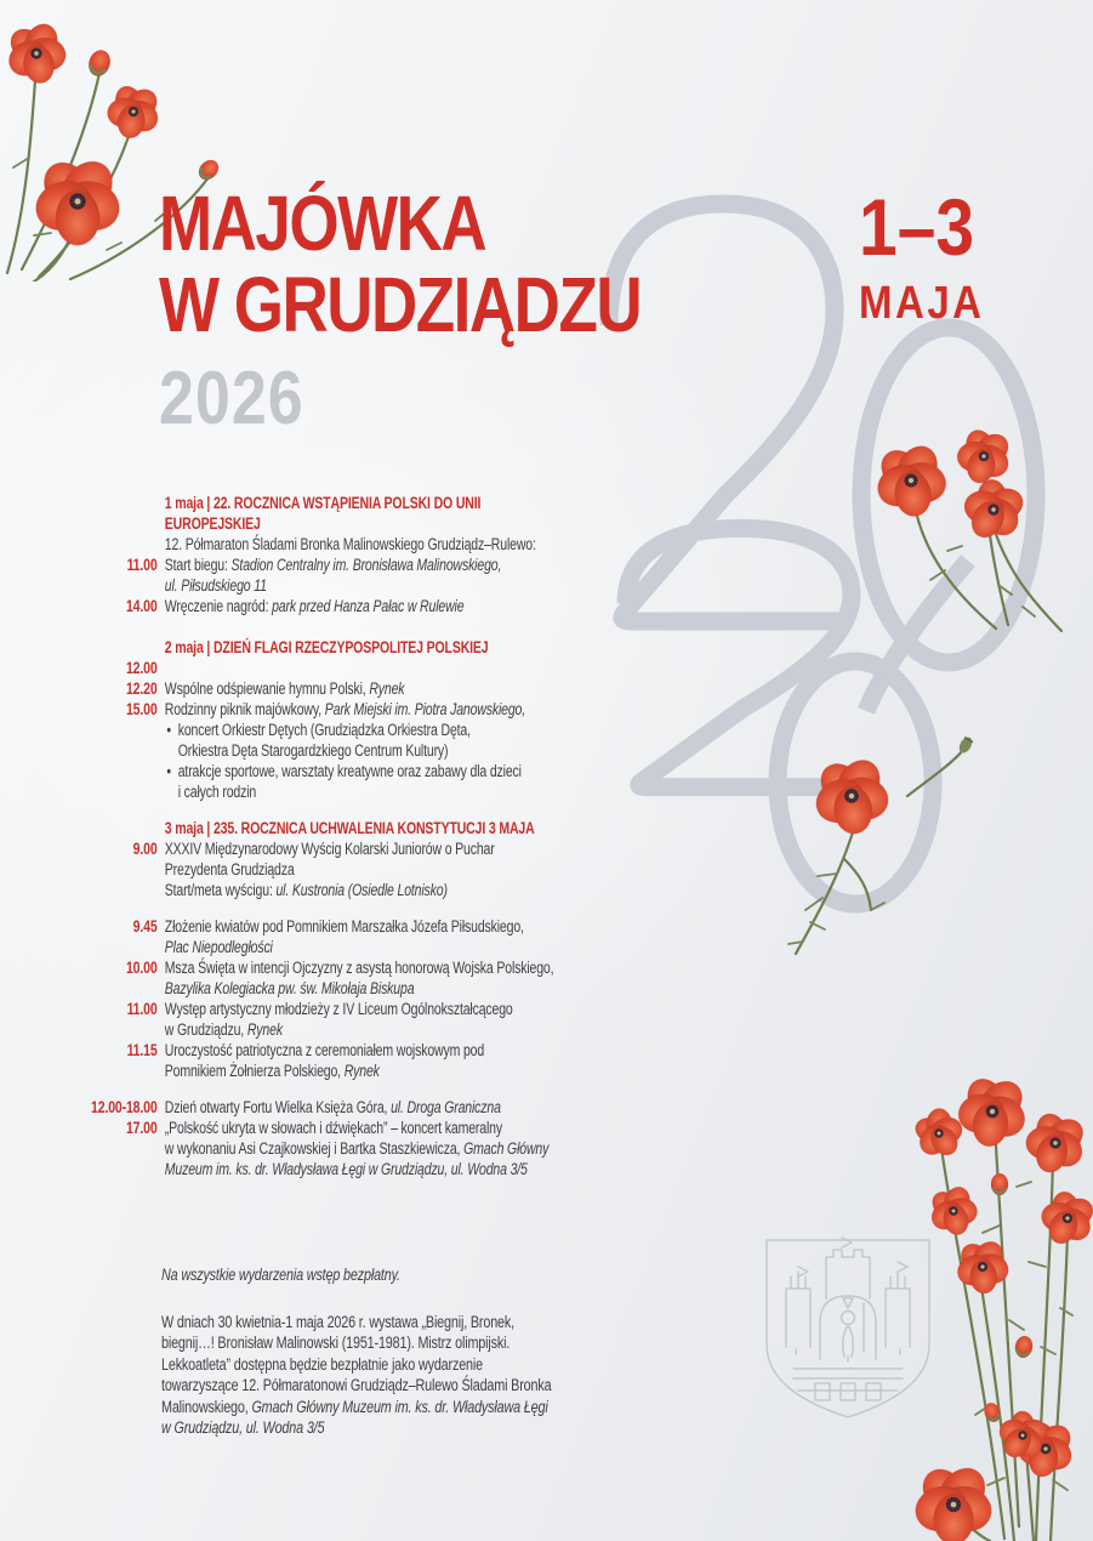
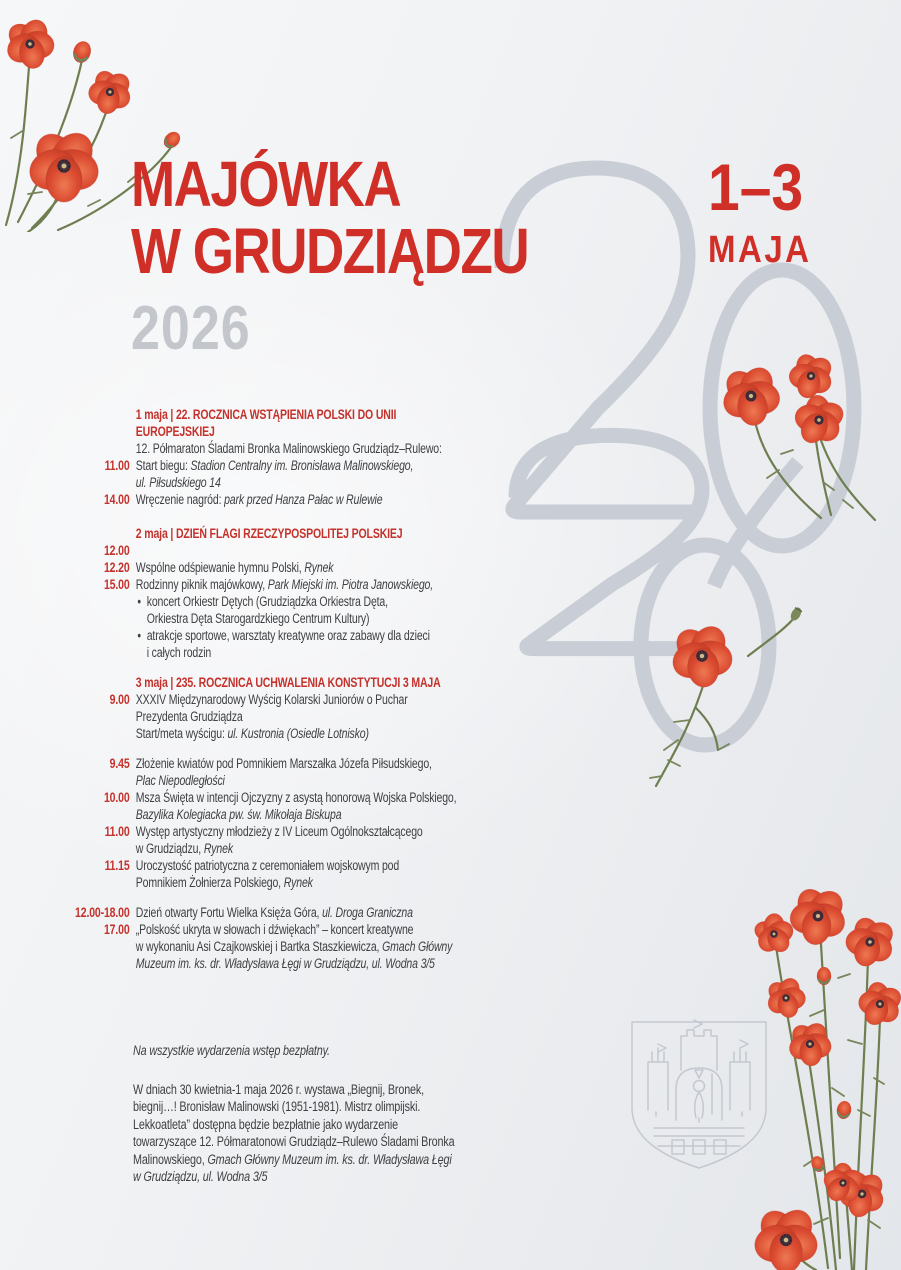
  MAJÓWKA
  W GRUDZIĄDZU
  2026
  1–3
  MAJA
  1 maja | 22. ROCZNICA WSTĄPIENIA POLSKI DO UNII
  EUROPEJSKIEJ
  12. Półmaraton Śladami Bronka Malinowskiego Grudziądz–Rulewo:
  11.00
  Start biegu: Stadion Centralny im. Bronisława Malinowskiego,
- ul. Piłsudskiego 11
+ ul. Piłsudskiego 14
  14.00
  Wręczenie nagród: park przed Hanza Pałac w Rulewie
  2 maja | DZIEŃ FLAGI RZECZYPOSPOLITEJ POLSKIEJ
  12.00
  12.20
  Wspólne odśpiewanie hymnu Polski, Rynek
  15.00
  Rodzinny piknik majówkowy, Park Miejski im. Piotra Janowskiego,
  •
  koncert Orkiestr Dętych (Grudziądzka Orkiestra Dęta,
  Orkiestra Dęta Starogardzkiego Centrum Kultury)
  •
  atrakcje sportowe, warsztaty kreatywne oraz zabawy dla dzieci
  i całych rodzin
  3 maja | 235. ROCZNICA UCHWALENIA KONSTYTUCJI 3 MAJA
  9.00
  XXXIV Międzynarodowy Wyścig Kolarski Juniorów o Puchar
  Prezydenta Grudziądza
  Start/meta wyścigu: ul. Kustronia (Osiedle Lotnisko)
  9.45
  Złożenie kwiatów pod Pomnikiem Marszałka Józefa Piłsudskiego,
  Plac Niepodległości
  10.00
  Msza Święta w intencji Ojczyzny z asystą honorową Wojska Polskiego,
  Bazylika Kolegiacka pw. św. Mikołaja Biskupa
  11.00
  Występ artystyczny młodzieży z IV Liceum Ogólnokształcącego
  w Grudziądzu, Rynek
  11.15
  Uroczystość patriotyczna z ceremoniałem wojskowym pod
  Pomnikiem Żołnierza Polskiego, Rynek
  12.00-18.00
  Dzień otwarty Fortu Wielka Księża Góra, ul. Droga Graniczna
  17.00
- „Polskość ukryta w słowach i dźwiękach” – koncert kameralny
+ „Polskość ukryta w słowach i dźwiękach” – koncert kreatywne
  w wykonaniu Asi Czajkowskiej i Bartka Staszkiewicza, Gmach Główny
  Muzeum im. ks. dr. Władysława Łęgi w Grudziądzu, ul. Wodna 3/5
  Na wszystkie wydarzenia wstęp bezpłatny.
  W dniach 30 kwietnia-1 maja 2026 r. wystawa „Biegnij, Bronek,
  biegnij…! Bronisław Malinowski (1951-1981). Mistrz olimpijski.
  Lekkoatleta” dostępna będzie bezpłatnie jako wydarzenie
  towarzyszące 12. Półmaratonowi Grudziądz–Rulewo Śladami Bronka
  Malinowskiego, Gmach Główny Muzeum im. ks. dr. Władysława Łęgi
  w Grudziądzu, ul. Wodna 3/5
